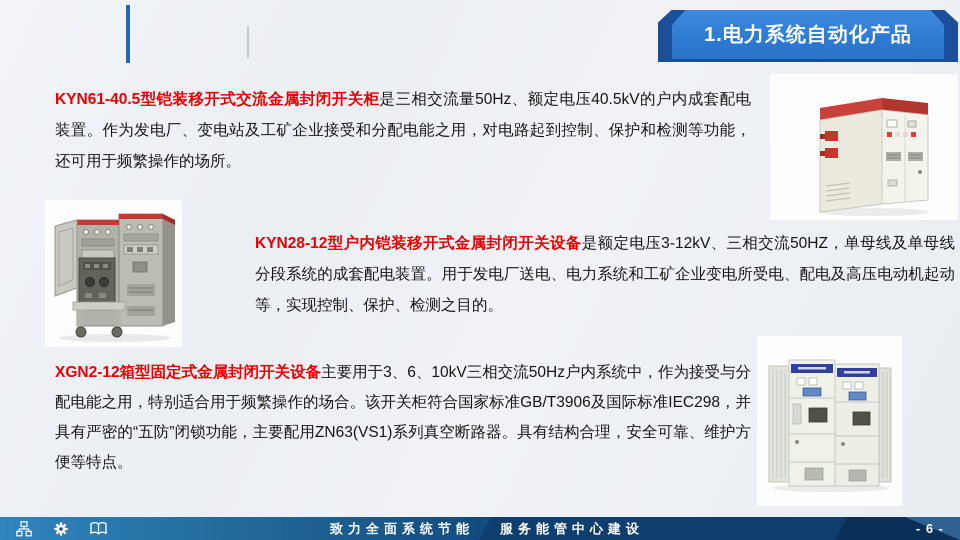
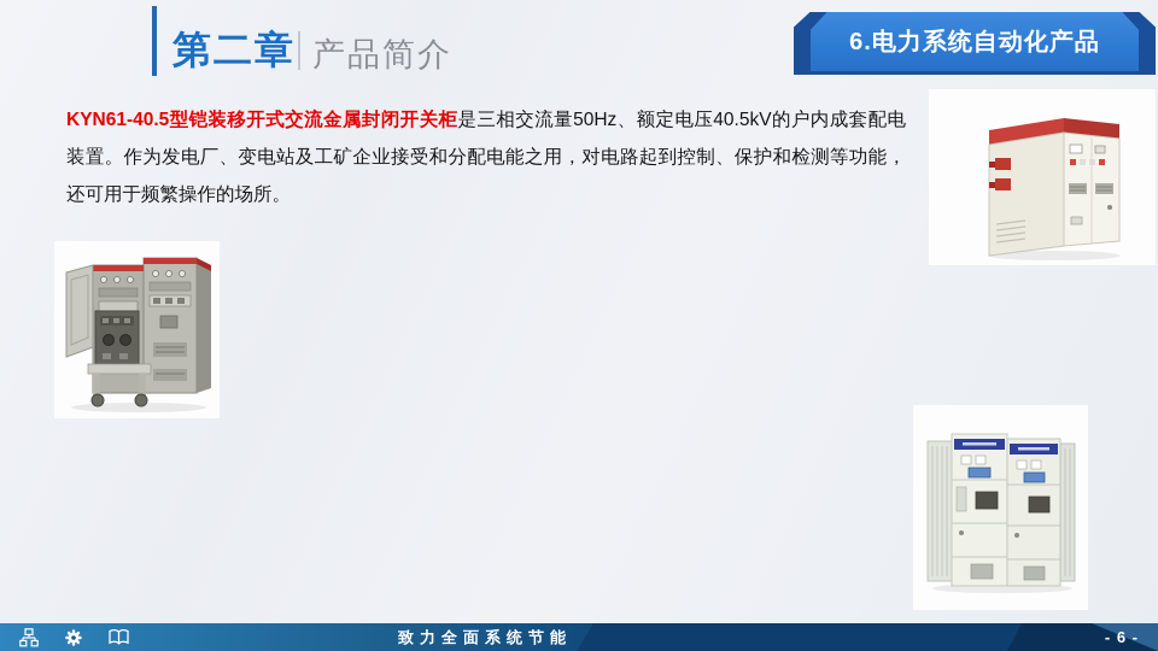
+ 第二章
+ 产品简介
- 1.电力系统自动化产品
+ 6.电力系统自动化产品
  KYN61-40.5型铠装移开式交流金属封闭开关柜是三相交流量50Hz、额定电压40.5kV的户内成套配电装置。作为发电厂、变电站及工矿企业接受和分配电能之用，对电路起到控制、保护和检测等功能，还可用于频繁操作的场所。
- KYN28-12型户内铠装移开式金属封闭开关设备是额定电压3-12kV、三相交流50HZ，单母线及单母线分段系统的成套配电装置。用于发电厂送电、电力系统和工矿企业变电所受电、配电及高压电动机起动等，实现控制、保护、检测之目的。
- XGN2-12箱型固定式金属封闭开关设备主要用于3、6、10kV三相交流50Hz户内系统中，作为接受与分配电能之用，特别适合用于频繁操作的场合。该开关柜符合国家标准GB/T3906及国际标准IEC298，并具有严密的“五防”闭锁功能，主要配用ZN63(VS1)系列真空断路器。具有结构合理，安全可靠、维护方便等特点。
  致力全面系统节能
- 服务能管中心建设
  - 6 -
